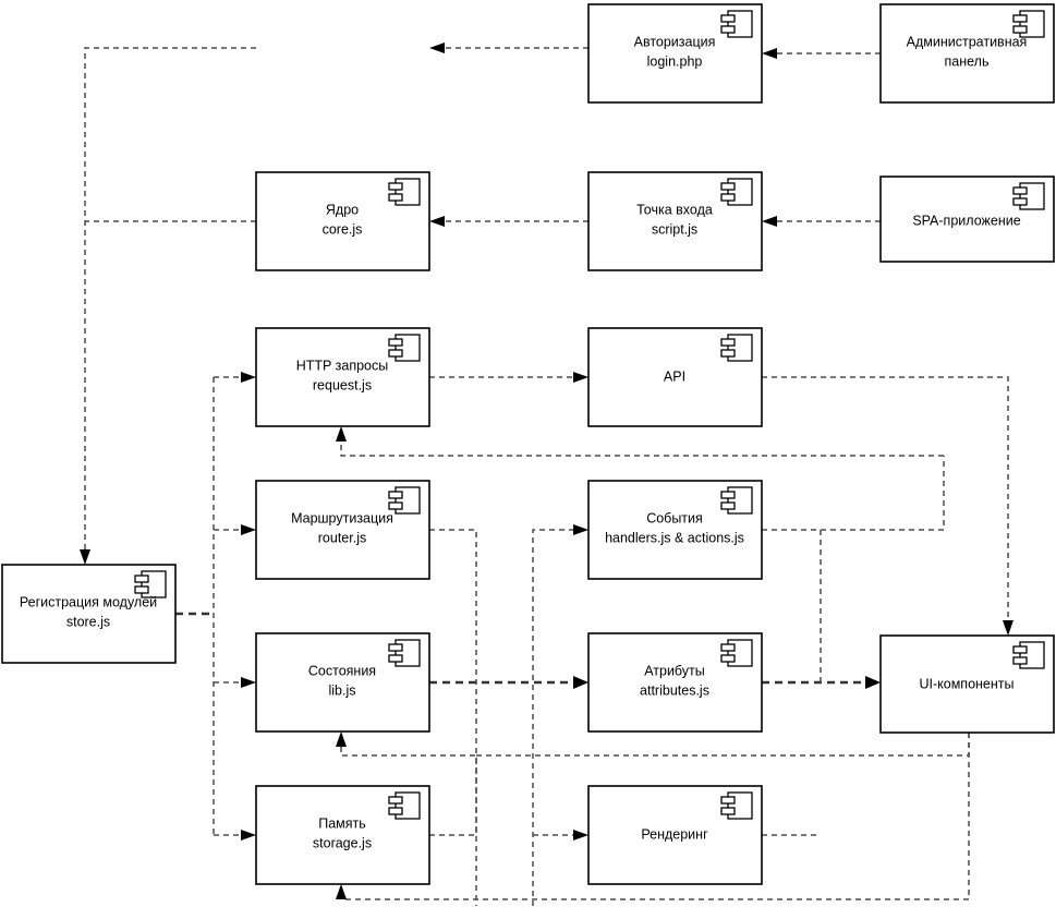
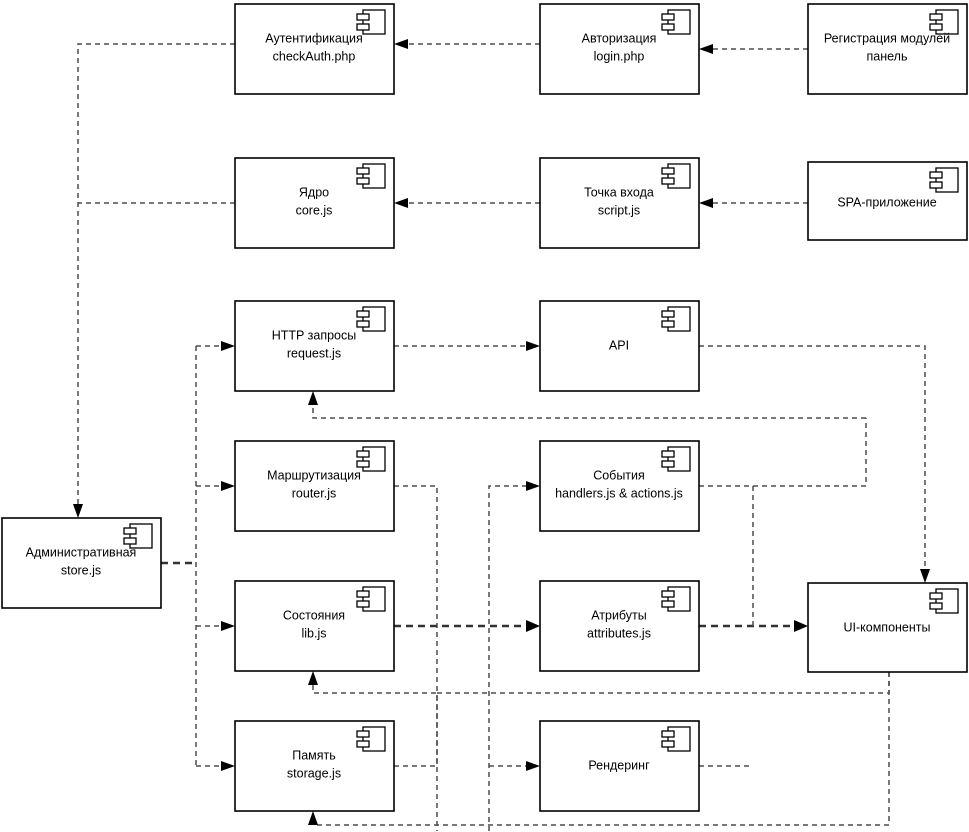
+ Аутентификация
+ checkAuth.php
  Авторизация
  login.php
- Административная
+ Регистрация модулей
  панель
  Ядро
  core.js
  Точка входа
  script.js
  SPA-приложение
  HTTP запросы
  request.js
  API
  Маршрутизация
  router.js
  События
  handlers.js & actions.js
- Регистрация модулей
+ Административная
  store.js
  Состояния
  lib.js
  Атрибуты
  attributes.js
  UI-компоненты
  Память
  storage.js
  Рендеринг
